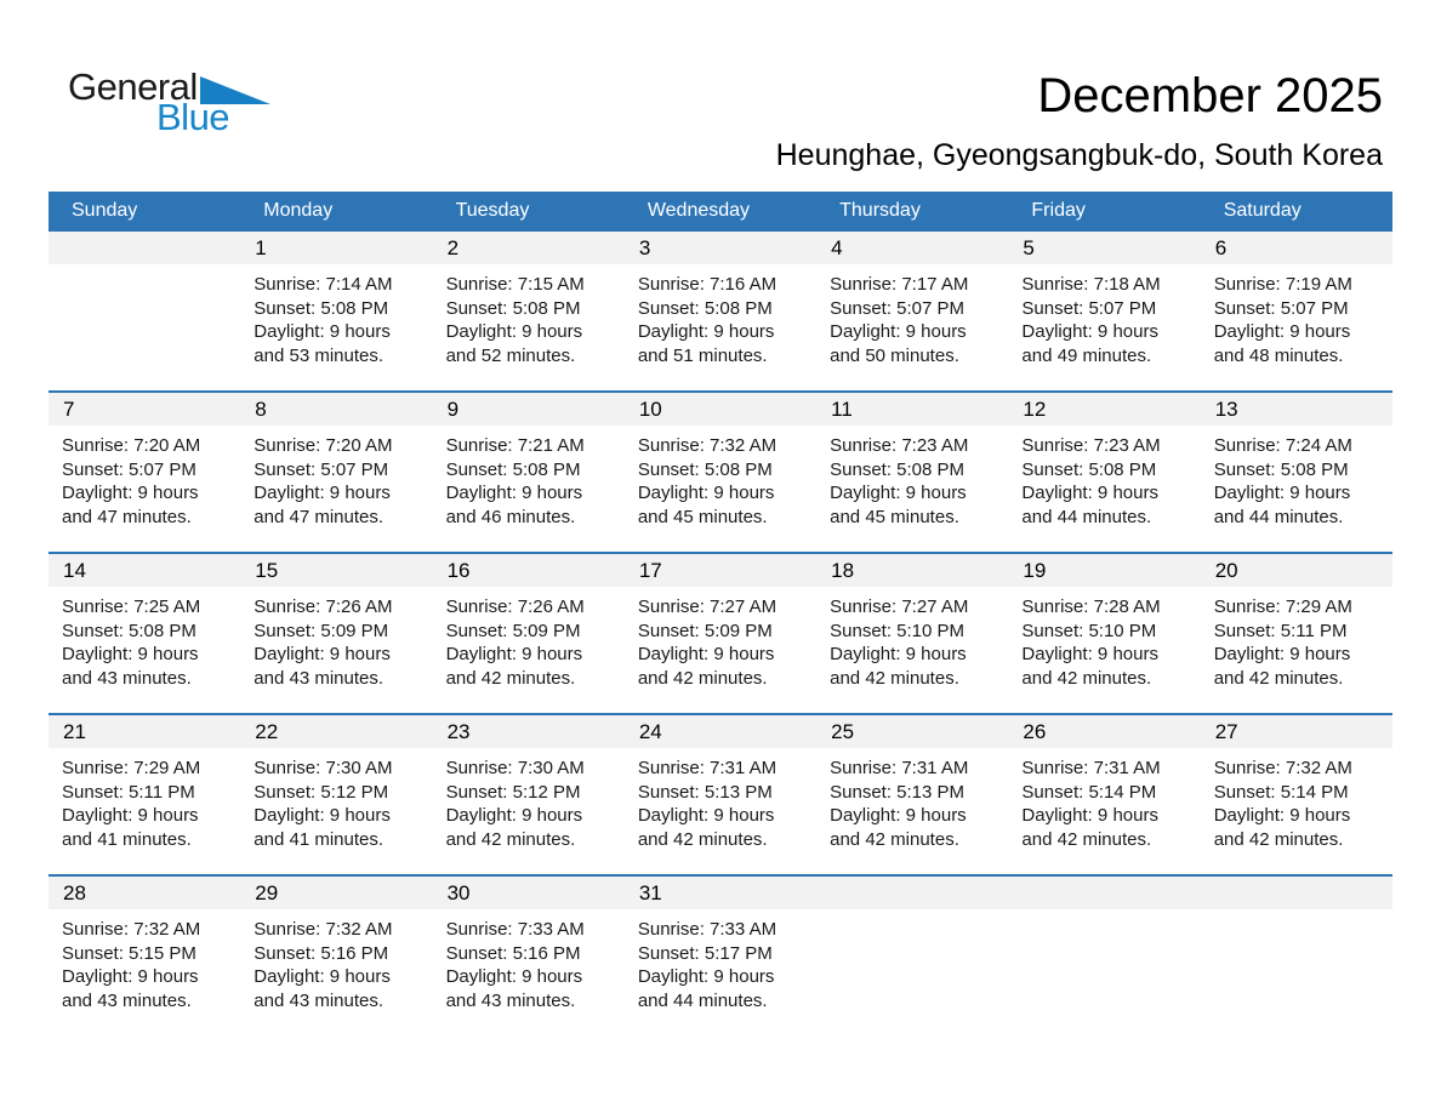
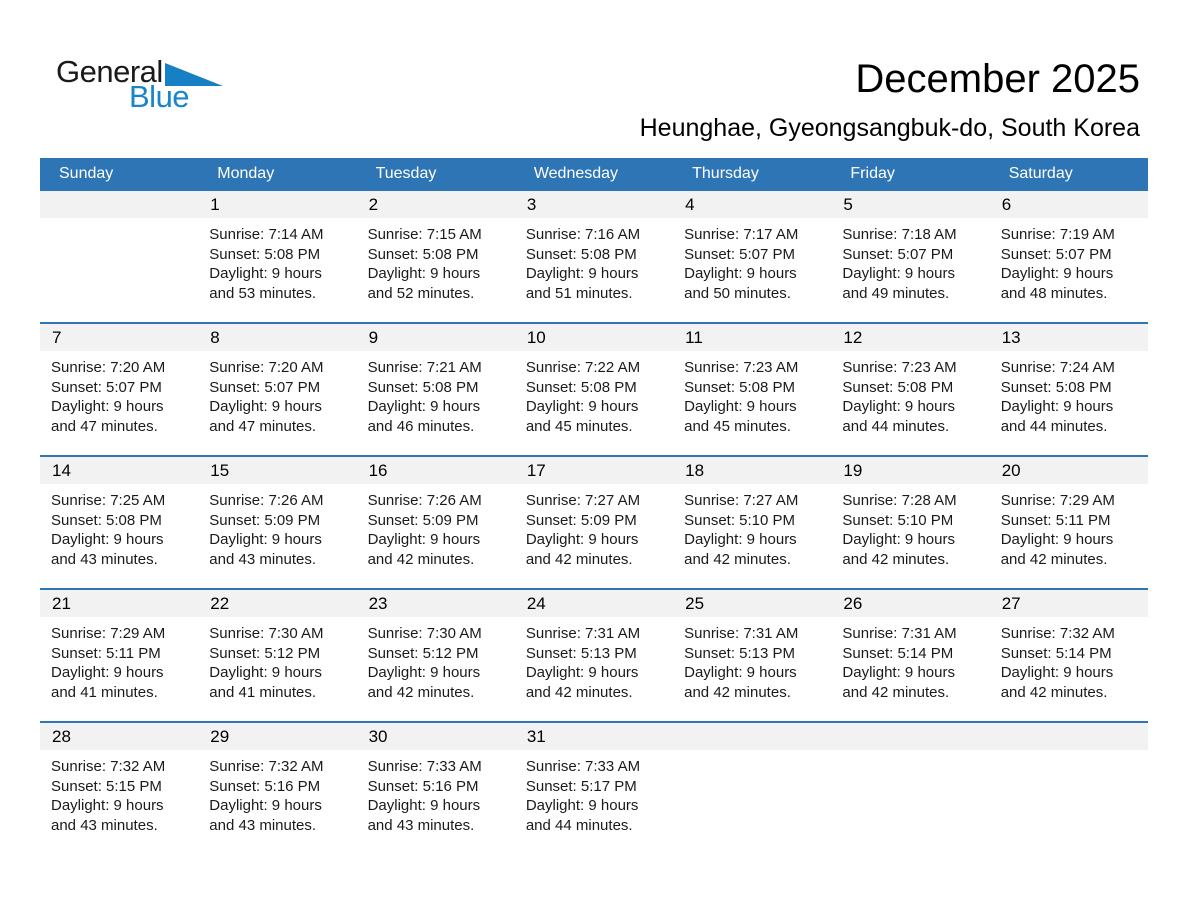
  General
  Blue
  December 2025
  Heunghae, Gyeongsangbuk-do, South Korea
  Sunday	Monday	Tuesday	Wednesday	Thursday	Friday	Saturday
  	1Sunrise: 7:14 AMSunset: 5:08 PMDaylight: 9 hoursand 53 minutes.	2Sunrise: 7:15 AMSunset: 5:08 PMDaylight: 9 hoursand 52 minutes.	3Sunrise: 7:16 AMSunset: 5:08 PMDaylight: 9 hoursand 51 minutes.	4Sunrise: 7:17 AMSunset: 5:07 PMDaylight: 9 hoursand 50 minutes.	5Sunrise: 7:18 AMSunset: 5:07 PMDaylight: 9 hoursand 49 minutes.	6Sunrise: 7:19 AMSunset: 5:07 PMDaylight: 9 hoursand 48 minutes.
- 7Sunrise: 7:20 AMSunset: 5:07 PMDaylight: 9 hoursand 47 minutes.	8Sunrise: 7:20 AMSunset: 5:07 PMDaylight: 9 hoursand 47 minutes.	9Sunrise: 7:21 AMSunset: 5:08 PMDaylight: 9 hoursand 46 minutes.	10Sunrise: 7:32 AMSunset: 5:08 PMDaylight: 9 hoursand 45 minutes.	11Sunrise: 7:23 AMSunset: 5:08 PMDaylight: 9 hoursand 45 minutes.	12Sunrise: 7:23 AMSunset: 5:08 PMDaylight: 9 hoursand 44 minutes.	13Sunrise: 7:24 AMSunset: 5:08 PMDaylight: 9 hoursand 44 minutes.
+ 7Sunrise: 7:20 AMSunset: 5:07 PMDaylight: 9 hoursand 47 minutes.	8Sunrise: 7:20 AMSunset: 5:07 PMDaylight: 9 hoursand 47 minutes.	9Sunrise: 7:21 AMSunset: 5:08 PMDaylight: 9 hoursand 46 minutes.	10Sunrise: 7:22 AMSunset: 5:08 PMDaylight: 9 hoursand 45 minutes.	11Sunrise: 7:23 AMSunset: 5:08 PMDaylight: 9 hoursand 45 minutes.	12Sunrise: 7:23 AMSunset: 5:08 PMDaylight: 9 hoursand 44 minutes.	13Sunrise: 7:24 AMSunset: 5:08 PMDaylight: 9 hoursand 44 minutes.
  14Sunrise: 7:25 AMSunset: 5:08 PMDaylight: 9 hoursand 43 minutes.	15Sunrise: 7:26 AMSunset: 5:09 PMDaylight: 9 hoursand 43 minutes.	16Sunrise: 7:26 AMSunset: 5:09 PMDaylight: 9 hoursand 42 minutes.	17Sunrise: 7:27 AMSunset: 5:09 PMDaylight: 9 hoursand 42 minutes.	18Sunrise: 7:27 AMSunset: 5:10 PMDaylight: 9 hoursand 42 minutes.	19Sunrise: 7:28 AMSunset: 5:10 PMDaylight: 9 hoursand 42 minutes.	20Sunrise: 7:29 AMSunset: 5:11 PMDaylight: 9 hoursand 42 minutes.
  21Sunrise: 7:29 AMSunset: 5:11 PMDaylight: 9 hoursand 41 minutes.	22Sunrise: 7:30 AMSunset: 5:12 PMDaylight: 9 hoursand 41 minutes.	23Sunrise: 7:30 AMSunset: 5:12 PMDaylight: 9 hoursand 42 minutes.	24Sunrise: 7:31 AMSunset: 5:13 PMDaylight: 9 hoursand 42 minutes.	25Sunrise: 7:31 AMSunset: 5:13 PMDaylight: 9 hoursand 42 minutes.	26Sunrise: 7:31 AMSunset: 5:14 PMDaylight: 9 hoursand 42 minutes.	27Sunrise: 7:32 AMSunset: 5:14 PMDaylight: 9 hoursand 42 minutes.
  28Sunrise: 7:32 AMSunset: 5:15 PMDaylight: 9 hoursand 43 minutes.	29Sunrise: 7:32 AMSunset: 5:16 PMDaylight: 9 hoursand 43 minutes.	30Sunrise: 7:33 AMSunset: 5:16 PMDaylight: 9 hoursand 43 minutes.	31Sunrise: 7:33 AMSunset: 5:17 PMDaylight: 9 hoursand 44 minutes.
